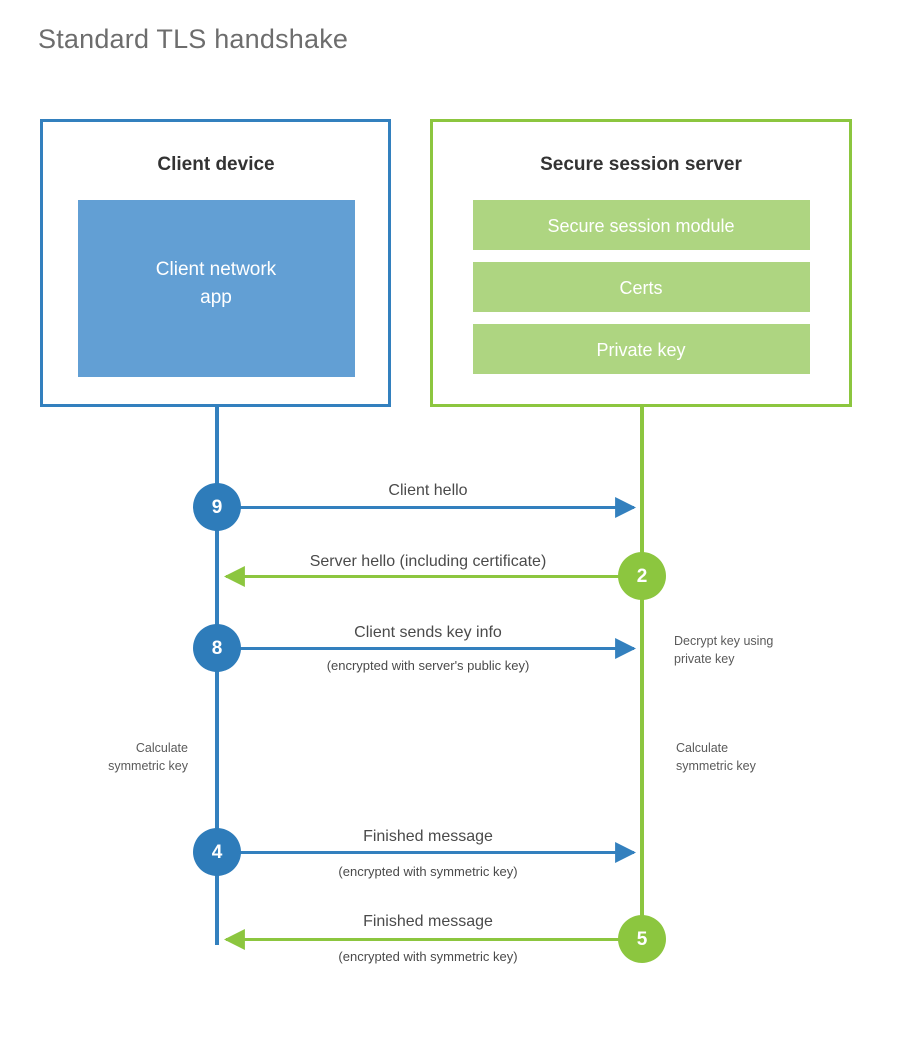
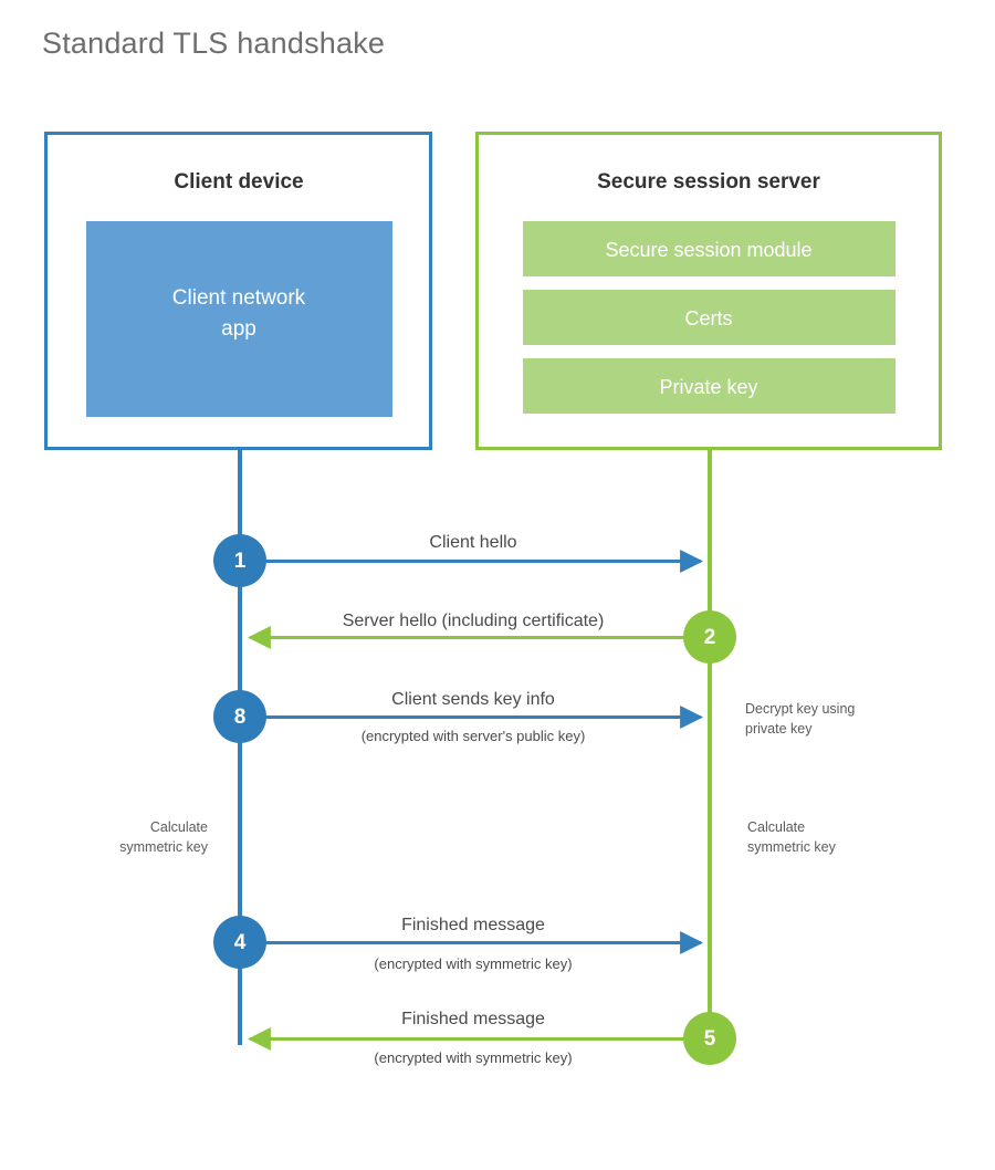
  Standard TLS handshake
  Client device
  Client network
  app
  Secure session server
  Secure session module
  Certs
  Private key
  Client hello
- 9
+ 1
  Server hello (including certificate)
  2
  Client sends key info
  (encrypted with server's public key)
  8
  Decrypt key using
  private key
  Calculate
  symmetric key
  Calculate
  symmetric key
  Finished message
  (encrypted with symmetric key)
  4
  Finished message
  (encrypted with symmetric key)
  5
